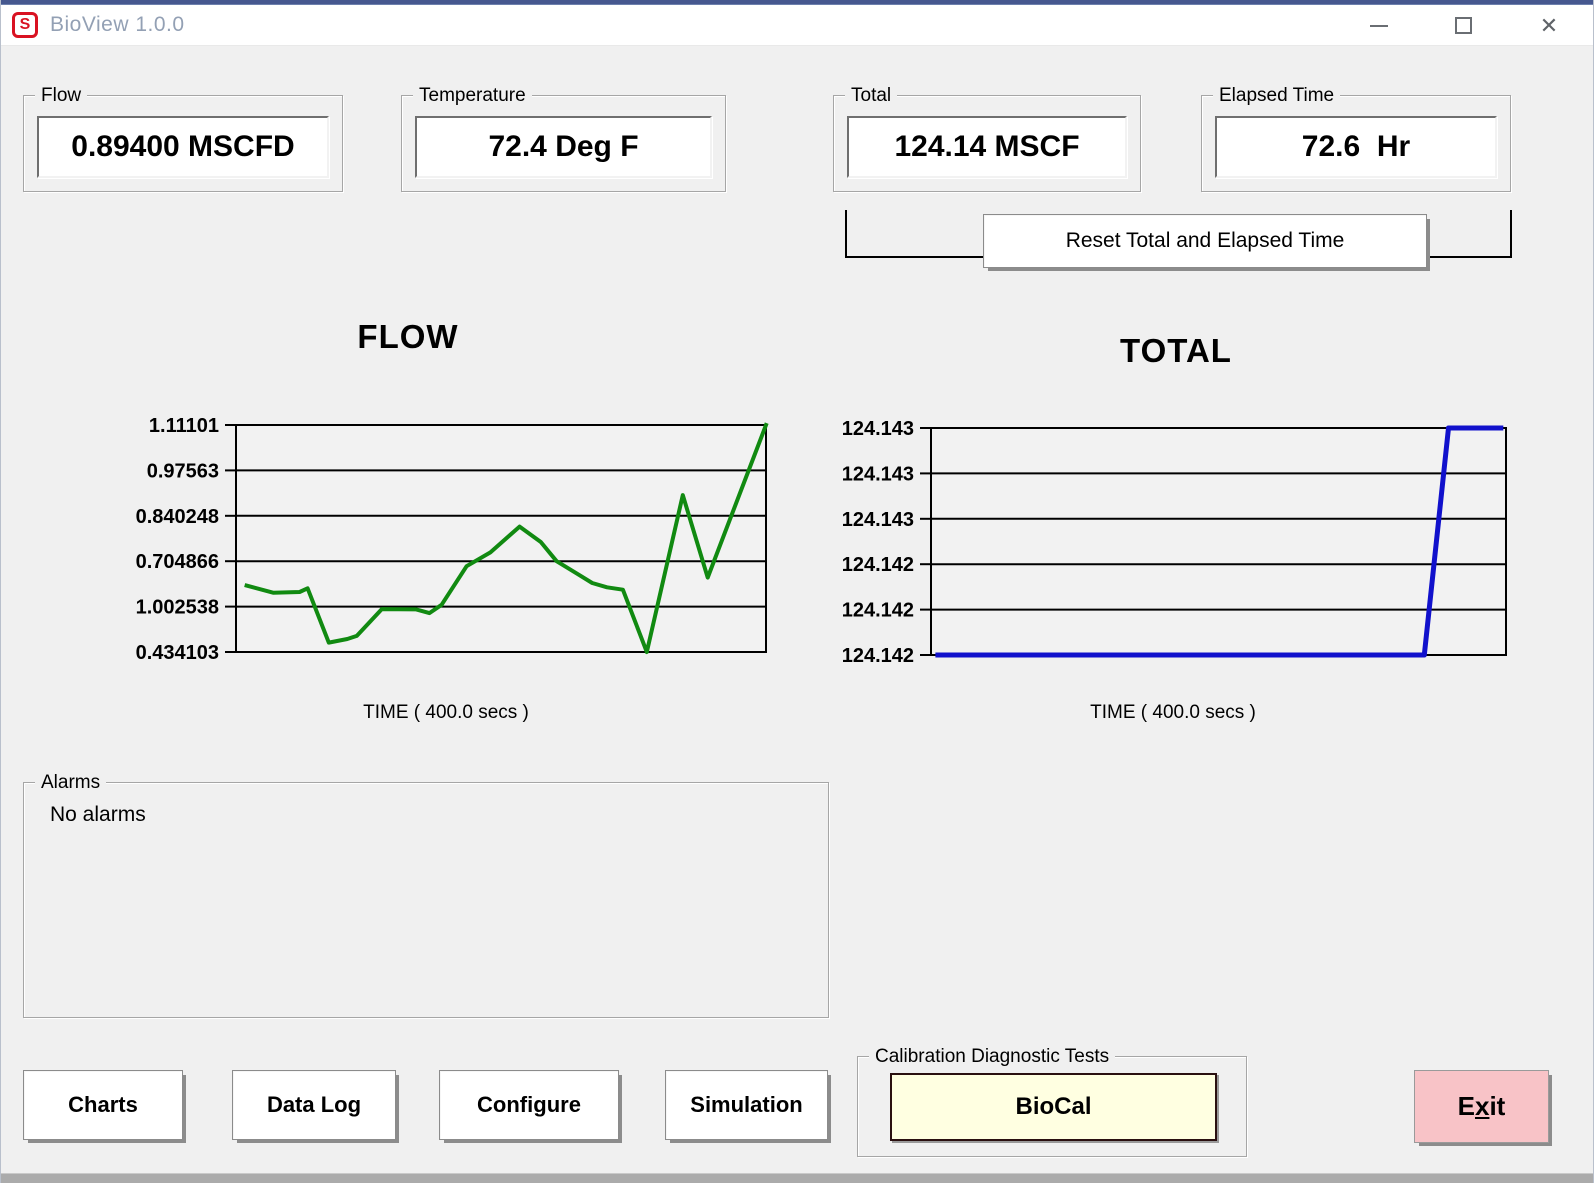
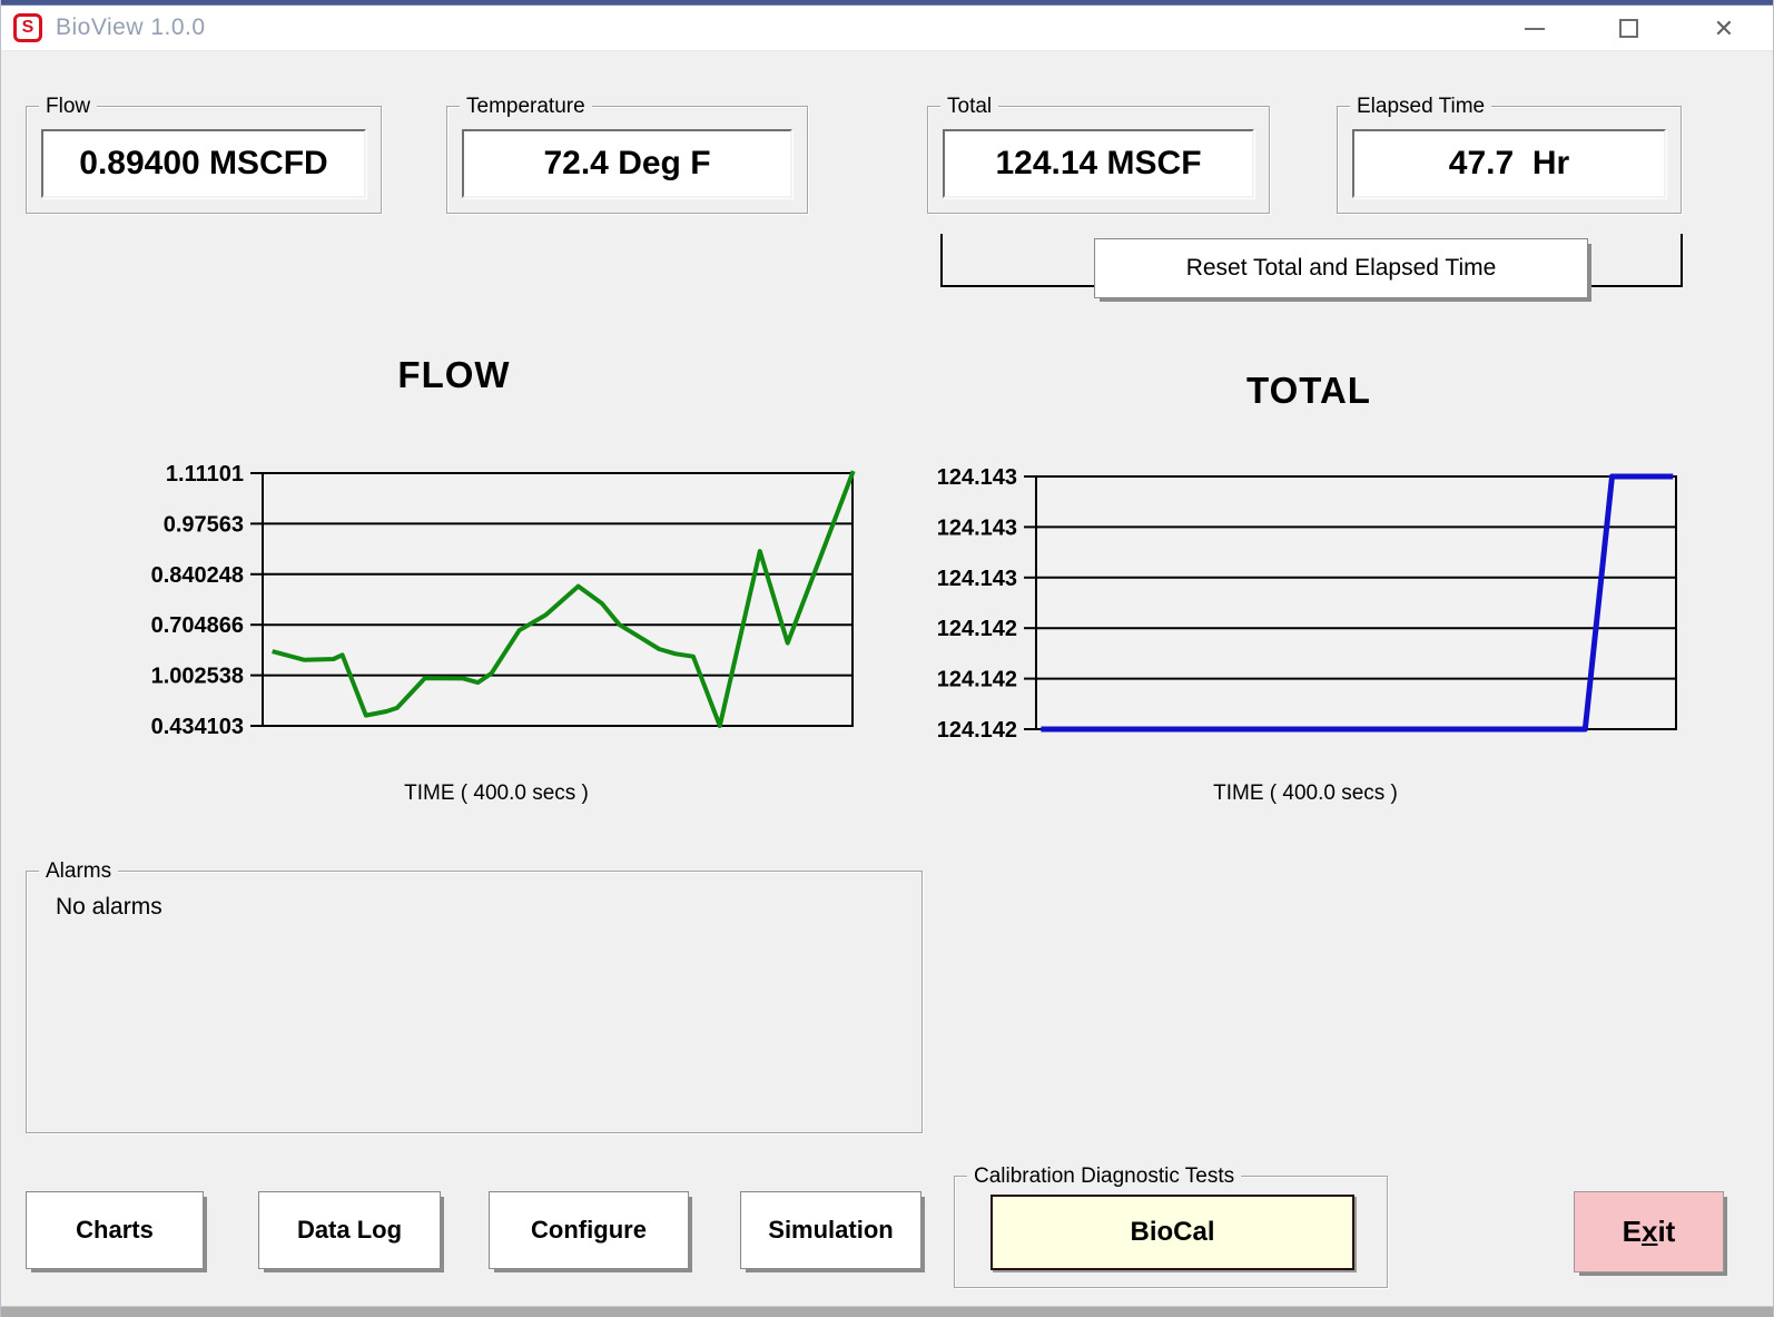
  S
  BioView 1.0.0
  ✕
  Flow
  0.89400 MSCFD
  Temperature
  72.4 Deg F
  Total
  124.14 MSCF
  Elapsed Time
- 72.6 Hr
+ 47.7 Hr
  Reset Total and Elapsed Time
  FLOW
  1.11101
  0.97563
  0.840248
  0.704866
  1.002538
  0.434103
  TIME ( 400.0 secs )
  TOTAL
  124.143
  124.143
  124.143
  124.142
  124.142
  124.142
  TIME ( 400.0 secs )
  Alarms
  No alarms
  Charts
  Data Log
  Configure
  Simulation
  Calibration Diagnostic Tests
  BioCal
  Exit
